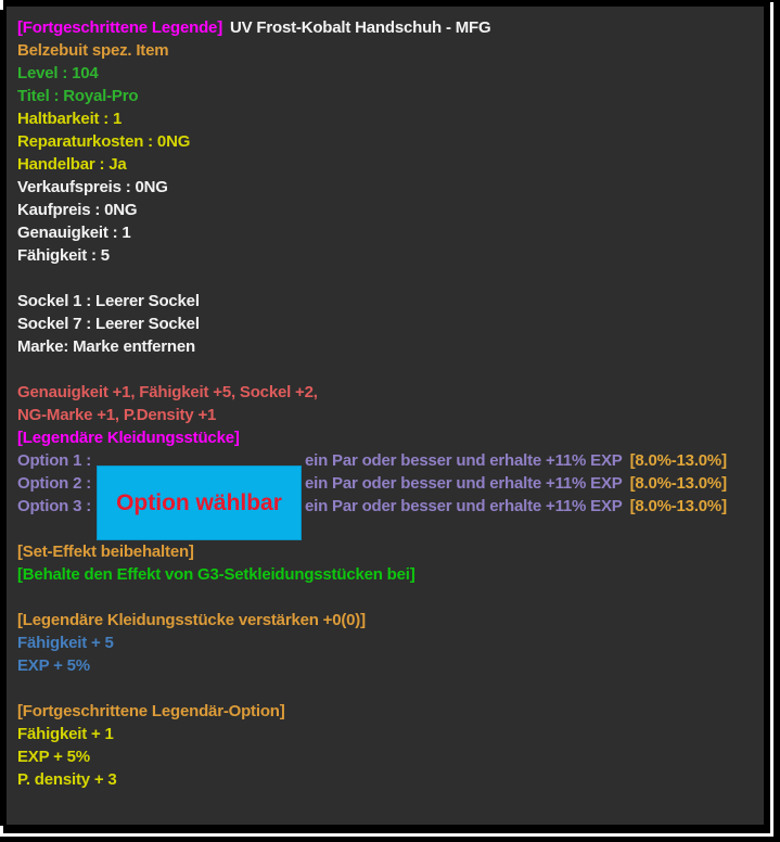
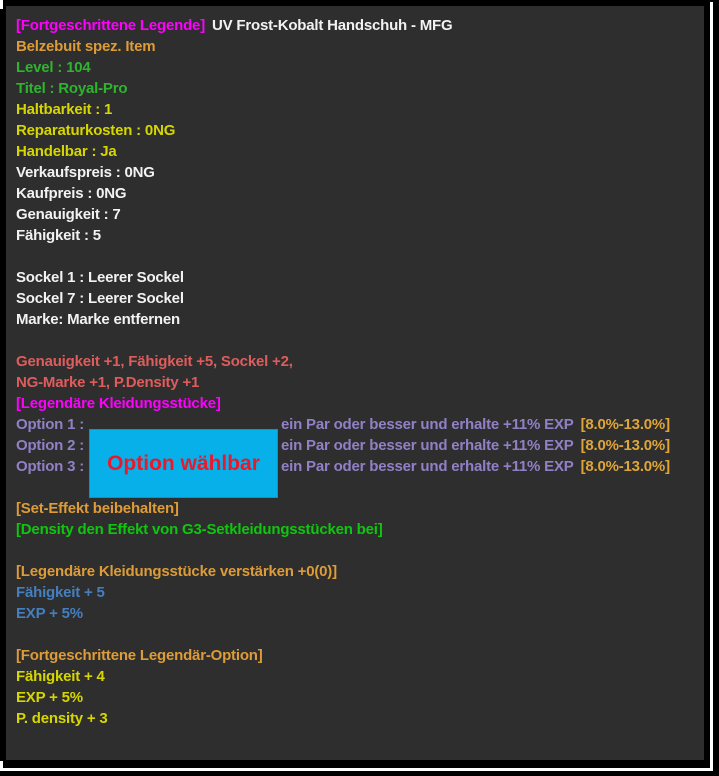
  [Fortgeschrittene Legende] UV Frost-Kobalt Handschuh - MFG
  Belzebuit spez. Item
  Level : 104
  Titel : Royal-Pro
  Haltbarkeit : 1
  Reparaturkosten : 0NG
  Handelbar : Ja
  Verkaufspreis : 0NG
  Kaufpreis : 0NG
- Genauigkeit : 1
+ Genauigkeit : 7
  Fähigkeit : 5
  Sockel 1 : Leerer Sockel
  Sockel 7 : Leerer Sockel
  Marke: Marke entfernen
  Genauigkeit +1, Fähigkeit +5, Sockel +2,
  NG-Marke +1, P.Density +1
  [Legendäre Kleidungsstücke]
  Option 1 :
  ein Par oder besser und erhalte +11% EXP [8.0%-13.0%]
  Option 2 :
  ein Par oder besser und erhalte +11% EXP [8.0%-13.0%]
  Option 3 :
  ein Par oder besser und erhalte +11% EXP [8.0%-13.0%]
  [Set-Effekt beibehalten]
- [Behalte den Effekt von G3-Setkleidungsstücken bei]
+ [Density den Effekt von G3-Setkleidungsstücken bei]
  [Legendäre Kleidungsstücke verstärken +0(0)]
  Fähigkeit + 5
  EXP + 5%
  [Fortgeschrittene Legendär-Option]
- Fähigkeit + 1
+ Fähigkeit + 4
  EXP + 5%
  P. density + 3
  Option wählbar
